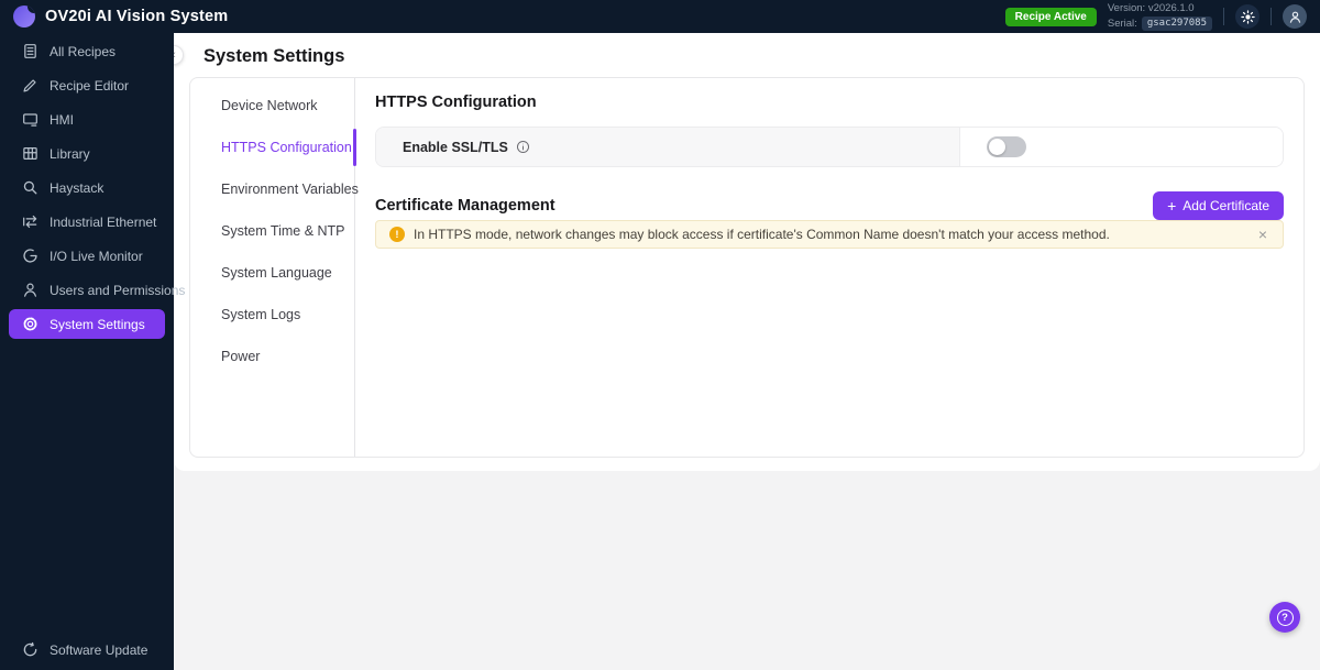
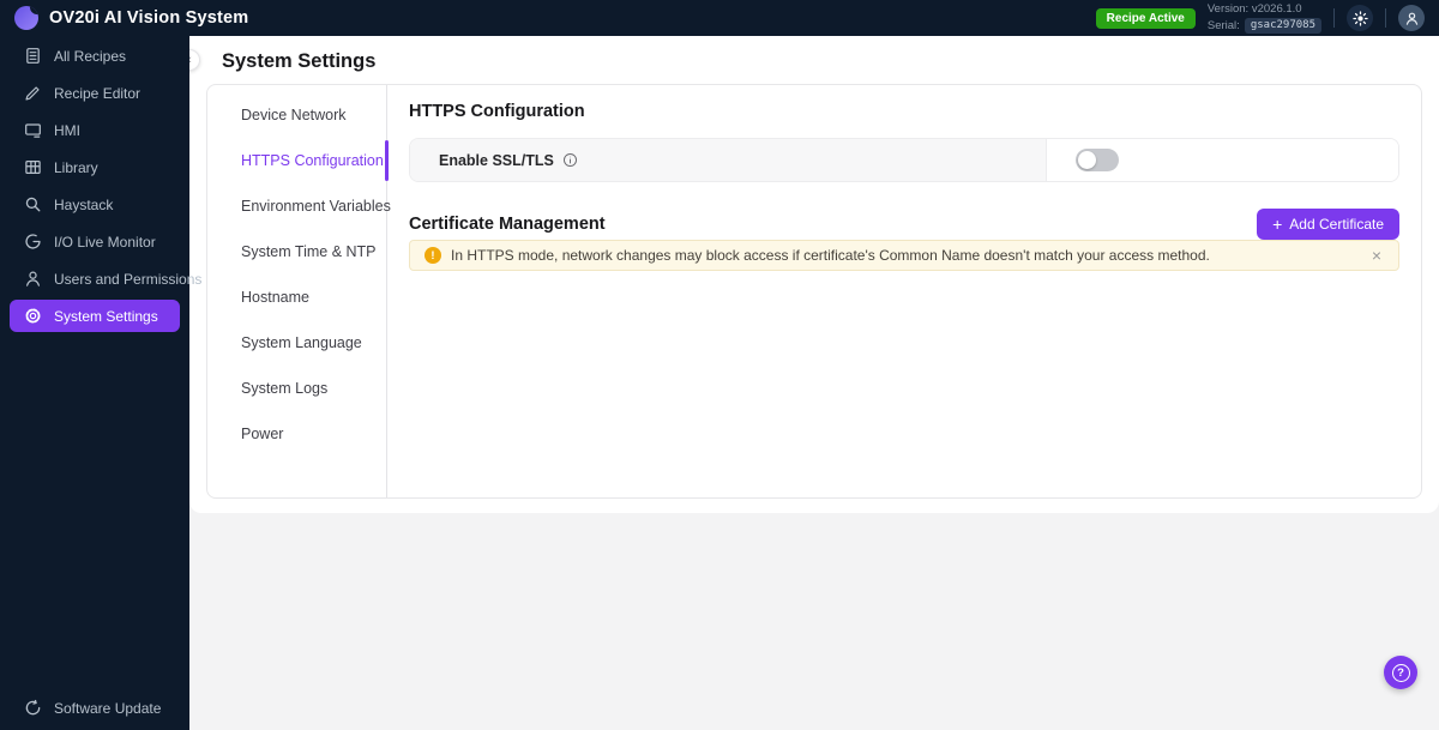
  OV20i AI Vision System
  Recipe Active
  Version: v2026.1.0
  Serial:
  gsac297085
  All Recipes
  Recipe Editor
  HMI
  Library
  Haystack
- Industrial Ethernet
  I/O Live Monitor
  Users and Permissions
  System Settings
  Software Update
  System Settings
  Device Network
  HTTPS Configuration
  Environment Variables
  System Time & NTP
+ Hostname
  System Language
  System Logs
  Power
  HTTPS Configuration
  Enable SSL/TLS
  Certificate Management
  +
  Add Certificate
  !
  In HTTPS mode, network changes may block access if certificate's Common Name doesn't match your access method.
  ×
  ?
